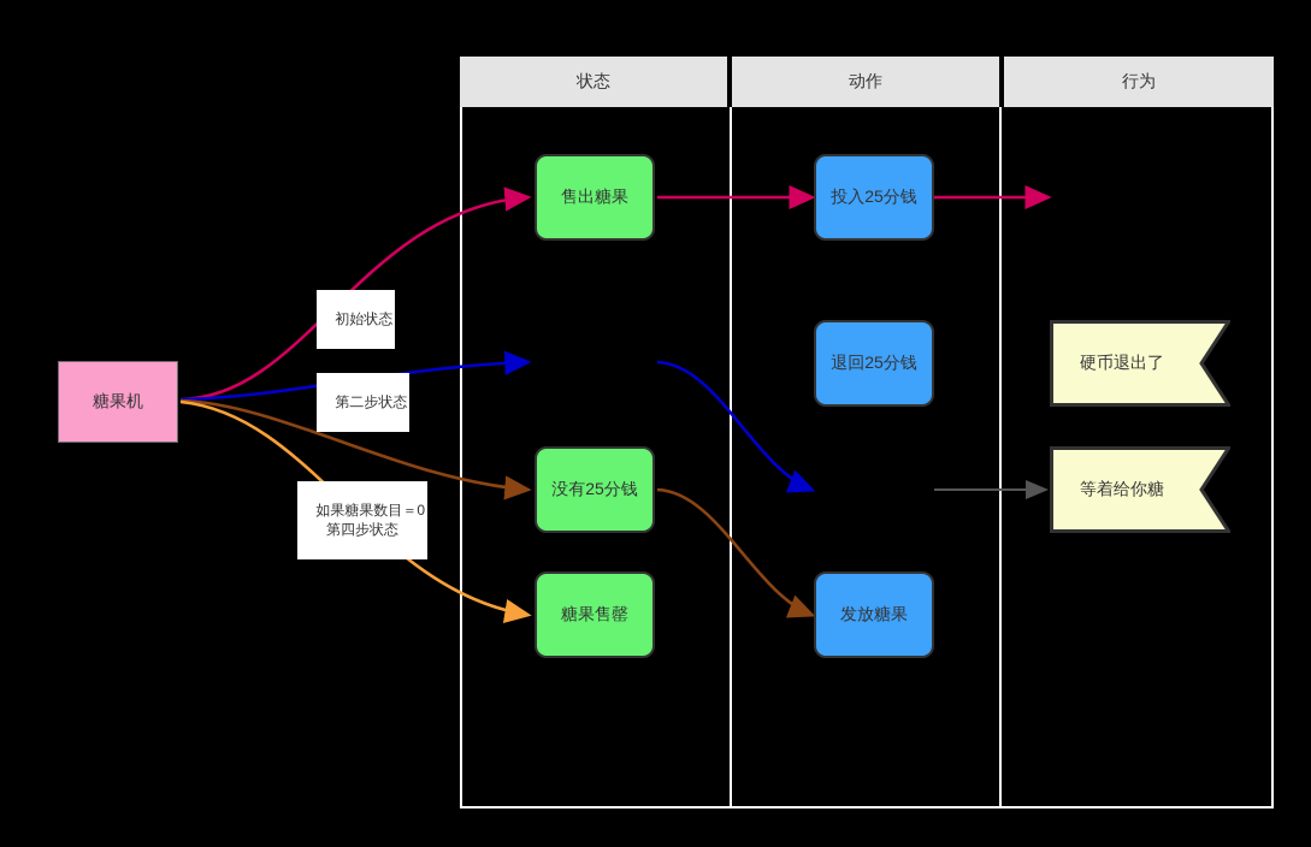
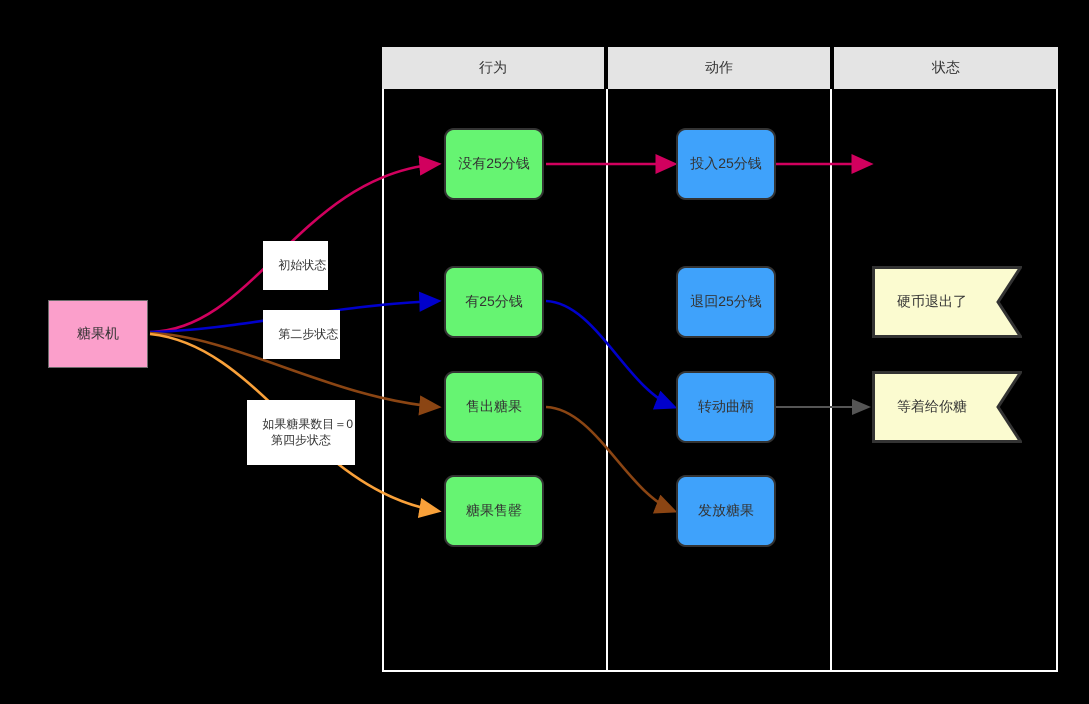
- 状态
+ 行为
  动作
- 行为
+ 状态
  糖果机
- 售出糖果
+ 没有25分钱
+ 有25分钱
- 没有25分钱
+ 售出糖果
  糖果售罄
  投入25分钱
  退回25分钱
+ 转动曲柄
  发放糖果
  硬币退出了
  等着给你糖
  初始状态
  第二步状态
  如果糖果数目＝0
  第四步状态
